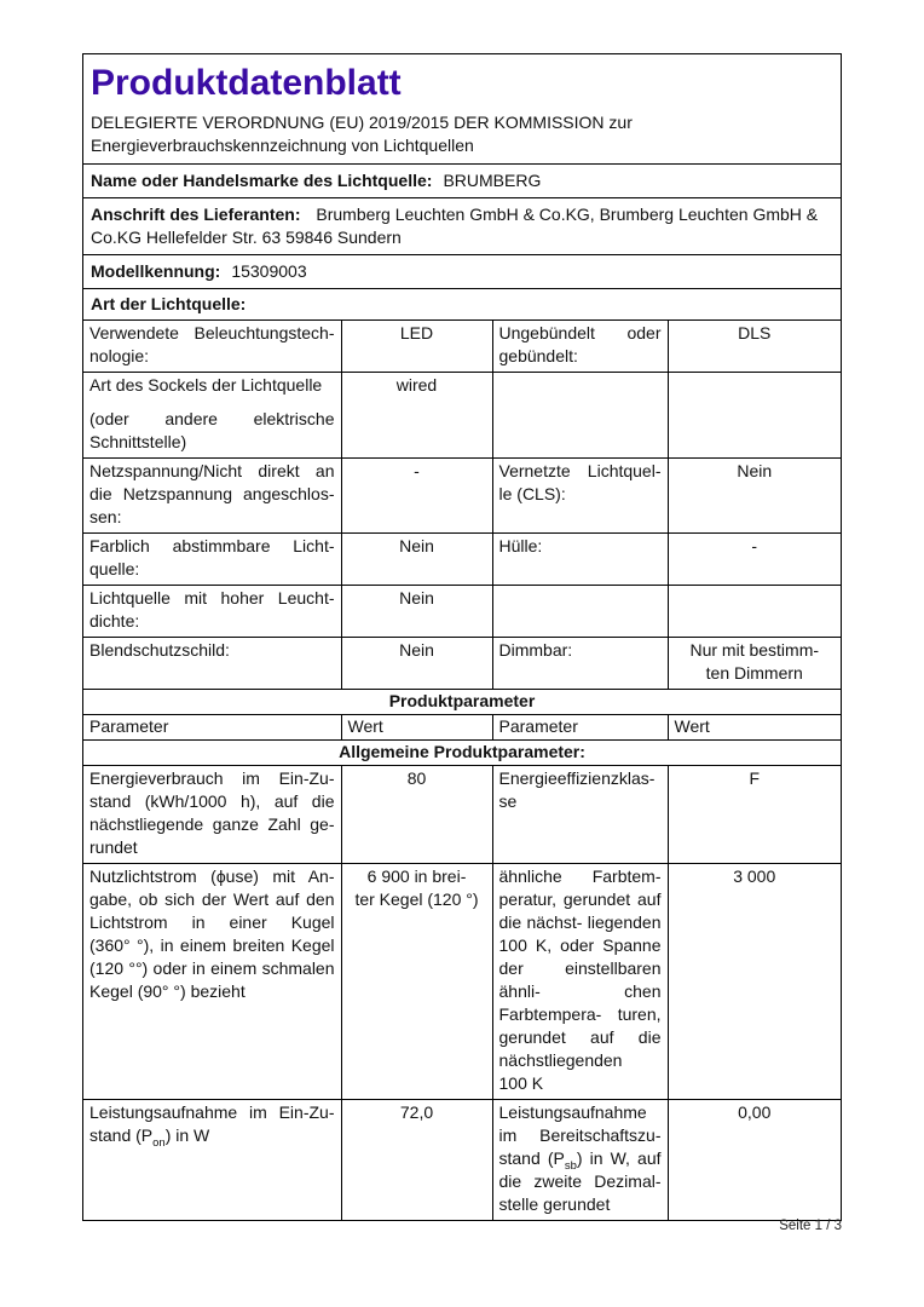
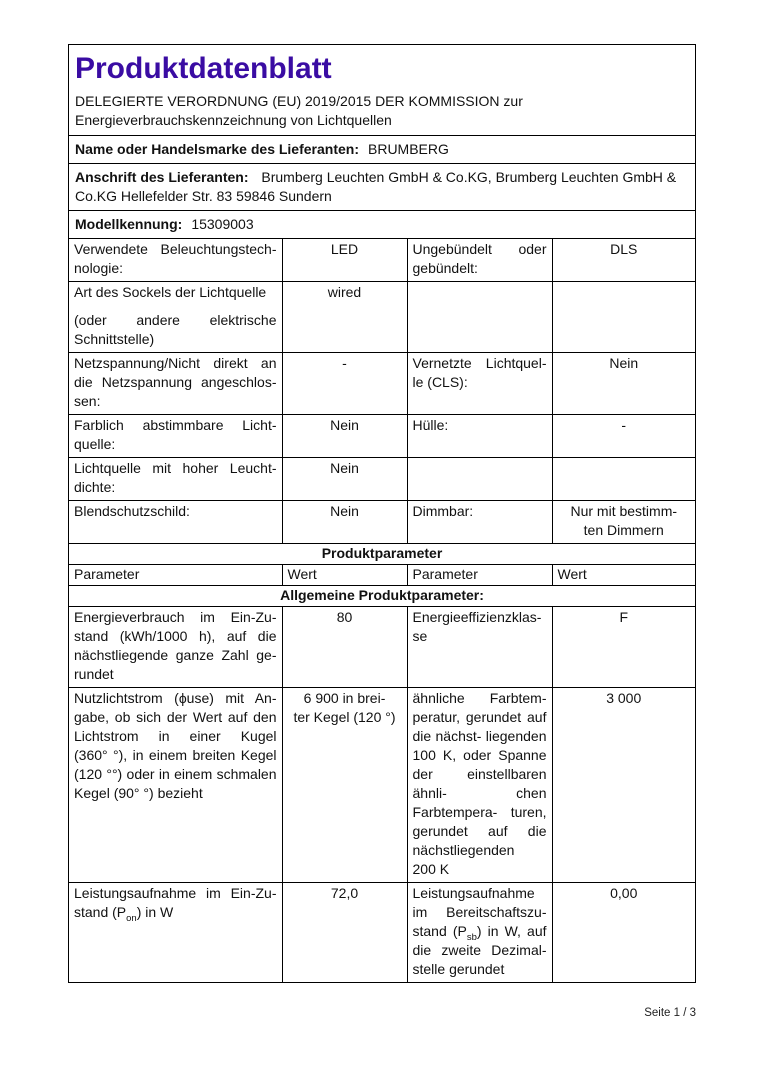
  Produktdatenblatt
  DELEGIERTE VERORDNUNG (EU) 2019/2015 DER KOMMISSION zur
  Energieverbrauchskennzeichnung von Lichtquellen
- Name oder Handelsmarke des Lichtquelle: BRUMBERG
+ Name oder Handelsmarke des Lieferanten: BRUMBERG
- Anschrift des Lieferanten: Brumberg Leuchten GmbH & Co.KG, Brumberg Leuchten GmbH & Co.KG Hellefelder Str. 63 59846 Sundern
+ Anschrift des Lieferanten: Brumberg Leuchten GmbH & Co.KG, Brumberg Leuchten GmbH & Co.KG Hellefelder Str. 83 59846 Sundern
  Modellkennung: 15309003
- Art der Lichtquelle:
  Verwendete Beleuchtungstech- nologie:
  LED
  Ungebündelt oder gebündelt:
  DLS
  Art des Sockels der Lichtquelle
  (oder andere elektrische Schnittstelle)
  wired
  Netzspannung/Nicht direkt an die Netzspannung angeschlos- sen:
  -
  Vernetzte Lichtquel- le (CLS):
  Nein
  Farblich abstimmbare Licht- quelle:
  Nein
  Hülle:
  -
  Lichtquelle mit hoher Leucht- dichte:
  Nein
  Blendschutzschild:
  Nein
  Dimmbar:
  Nur mit bestimm-
  ten Dimmern
  Produktparameter
  Parameter
  Wert
  Parameter
  Wert
  Allgemeine Produktparameter:
  Energieverbrauch im Ein-Zu- stand (kWh/1000 h), auf die nächstliegende ganze Zahl ge- rundet
  80
  Energieeffizienzklas- se
  F
  Nutzlichtstrom (ϕuse) mit An- gabe, ob sich der Wert auf den Lichtstrom in einer Kugel (360° °), in einem breiten Kegel (120 °°) oder in einem schmalen Kegel (90° °) bezieht
  6 900 in brei-
  ter Kegel (120 °)
- ähnliche Farbtem- peratur, gerundet auf die nächst- liegenden 100 K, oder Spanne der einstellbaren ähnli- chen Farbtempera- turen, gerundet auf die nächstliegenden 100 K
+ ähnliche Farbtem- peratur, gerundet auf die nächst- liegenden 100 K, oder Spanne der einstellbaren ähnli- chen Farbtempera- turen, gerundet auf die nächstliegenden 200 K
  3 000
  Leistungsaufnahme im Ein-Zu- stand (Pon) in W
  72,0
  Leistungsaufnahme im Bereitschaftszu- stand (Psb) in W, auf die zweite Dezimal- stelle gerundet
  0,00
  Seite 1 / 3
